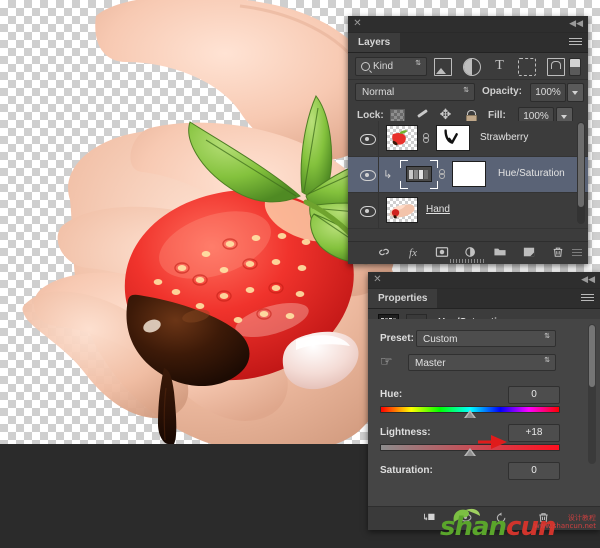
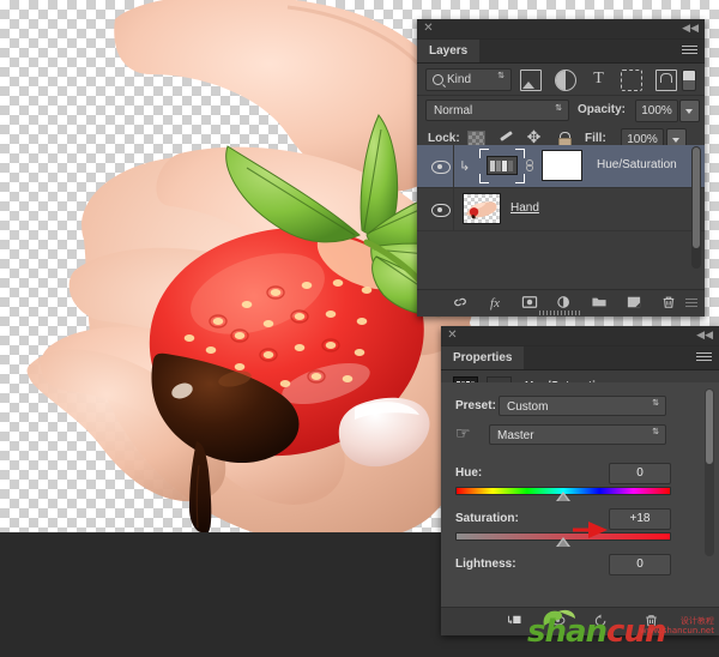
  ✕
  ◀◀
  Layers
  Kind
  T
  Normal
  Opacity:
  100%
  Lock:
  Fill:
  100%
- Strawberry
  ↳
  Hue/Saturation
  Hand
  fx
  ✕
  ◀◀
  Properties
  Preset:
  Custom
  ☞
  Master
  Hue:
  0
- Lightness:
+ Saturation:
  +18
- Saturation:
+ Lightness:
  0
  shancun
  设计教程
  www.shancun.net
